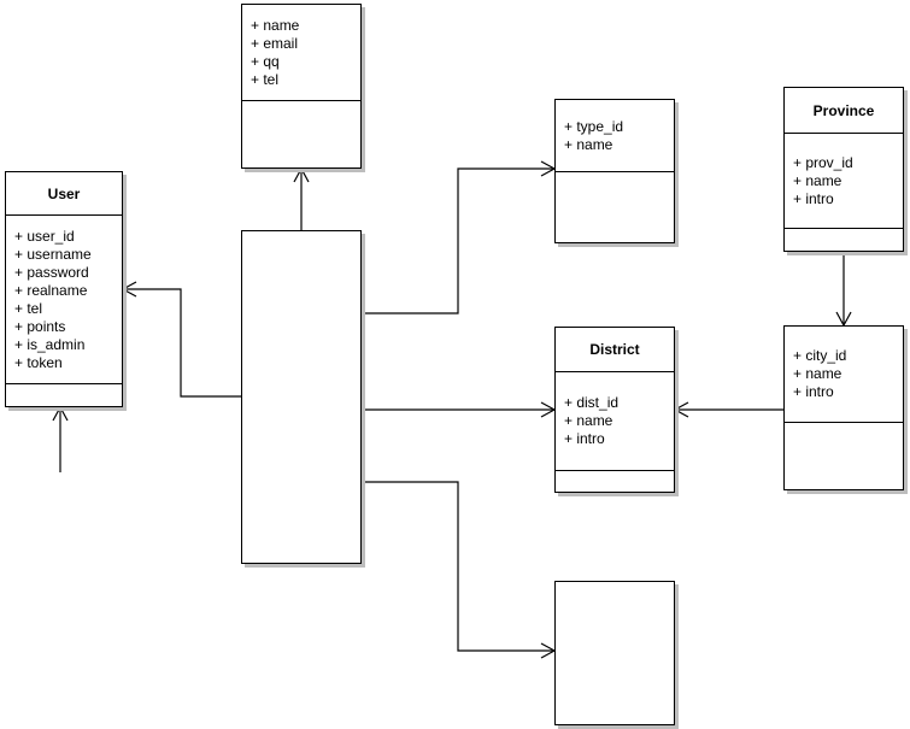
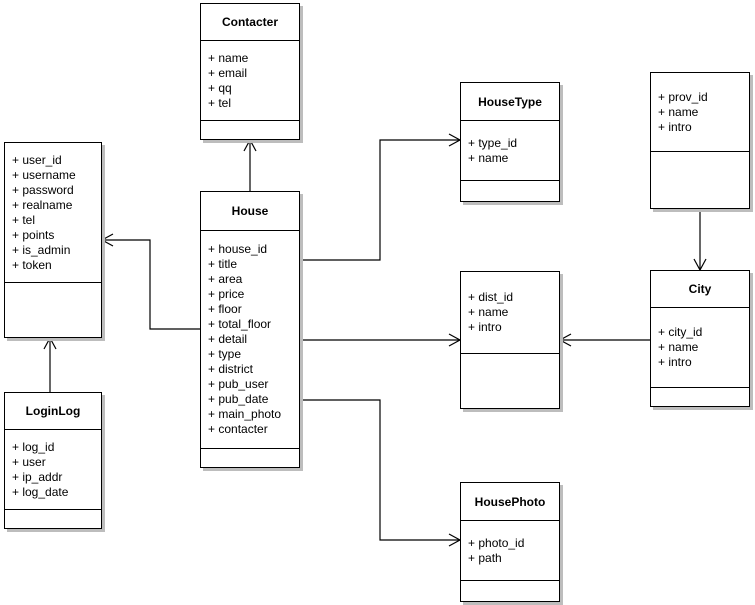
+ Contacter
  + name
  + email
  + qq
  + tel
- User
  + user_id
  + username
  + password
  + realname
  + tel
  + points
  + is_admin
  + token
+ LoginLog
+ + log_id
+ + user
+ + ip_addr
+ + log_date
+ House
+ + house_id
+ + title
+ + area
+ + price
+ + floor
+ + total_floor
+ + detail
+ + type
+ + district
+ + pub_user
+ + pub_date
+ + main_photo
+ + contacter
+ HouseType
  + type_id
  + name
- Province
  + prov_id
  + name
  + intro
- District
  + dist_id
  + name
  + intro
+ City
  + city_id
  + name
  + intro
+ HousePhoto
+ + photo_id
+ + path
